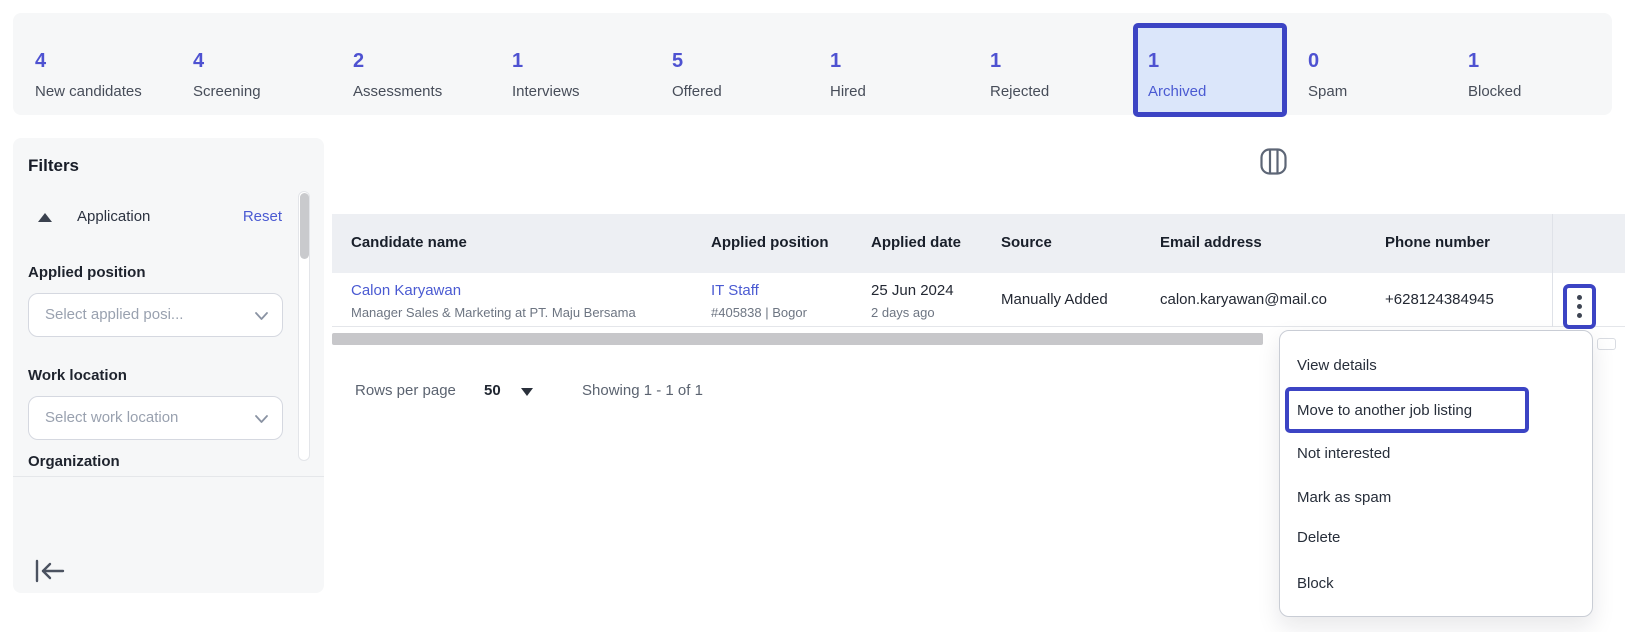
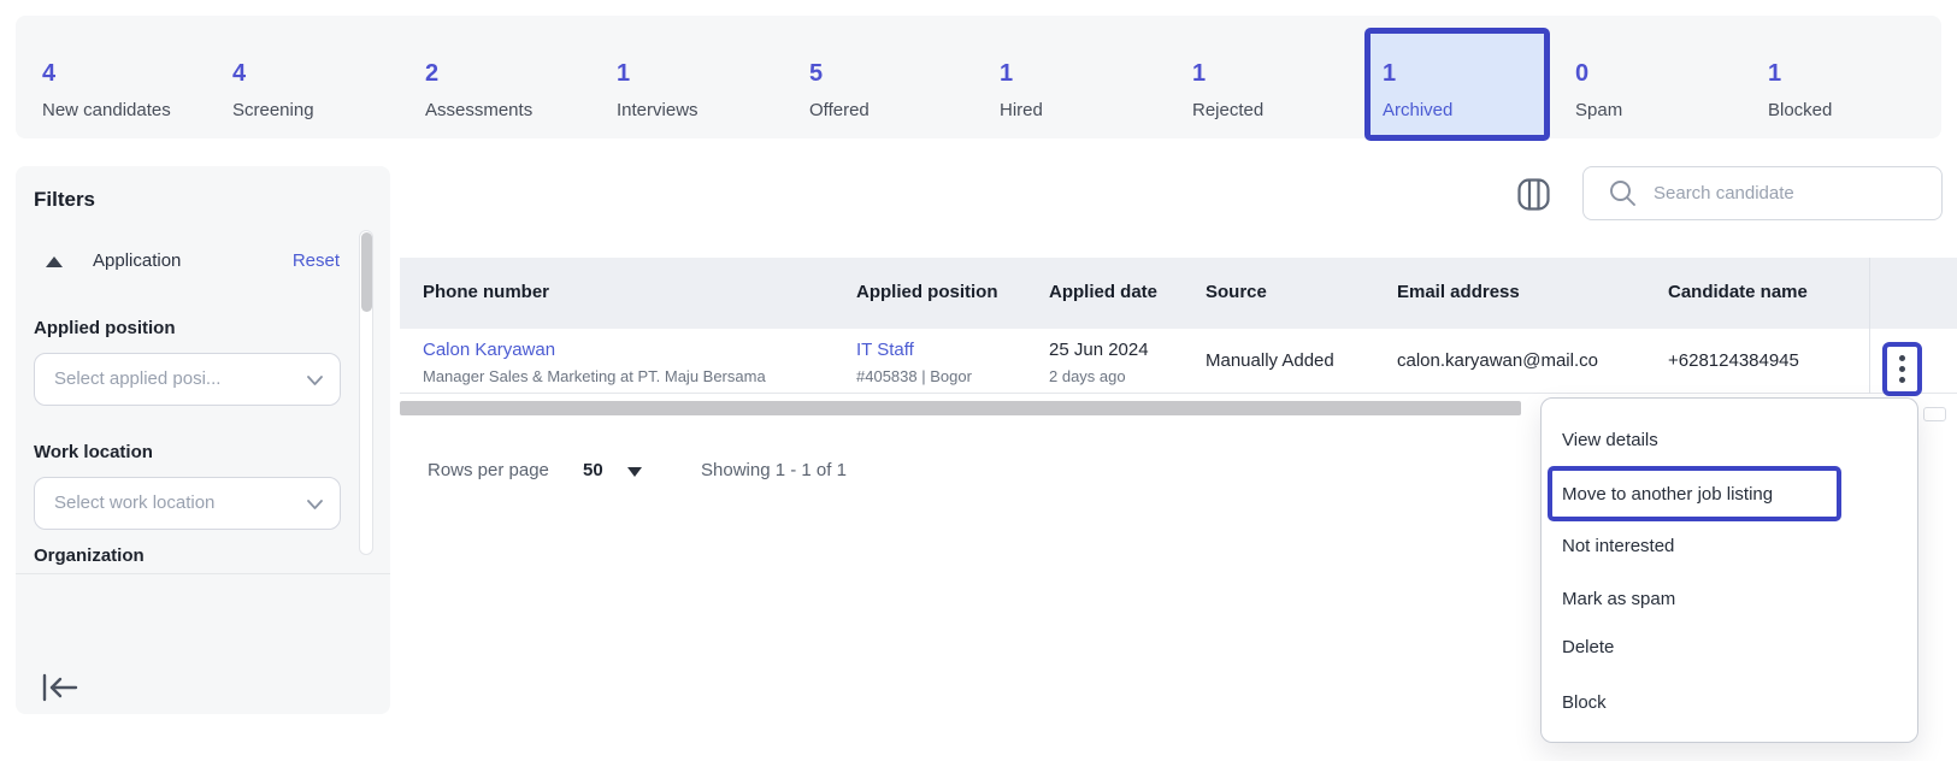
  4
  New candidates
  4
  Screening
  2
  Assessments
  1
  Interviews
  5
  Offered
  1
  Hired
  1
  Rejected
  1
  Archived
  0
  Spam
  1
  Blocked
  Filters
  Application
  Reset
  Applied position
  Select applied posi...
  Work location
  Select work location
  Organization
+ Search candidate
- Candidate name
+ Phone number
  Applied position
  Applied date
  Source
  Email address
- Phone number
+ Candidate name
  Calon Karyawan
  Manager Sales & Marketing at PT. Maju Bersama
  IT Staff
  #405838 | Bogor
  25 Jun 2024
  2 days ago
  Manually Added
  calon.karyawan@mail.co
  +628124384945
  Rows per page
  50
  Showing 1 - 1 of 1
  View details
  Move to another job listing
  Not interested
  Mark as spam
  Delete
  Block
